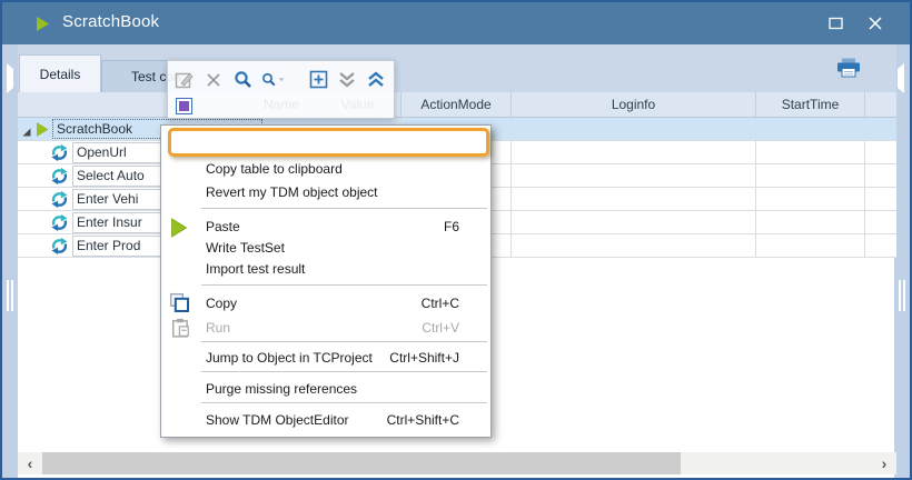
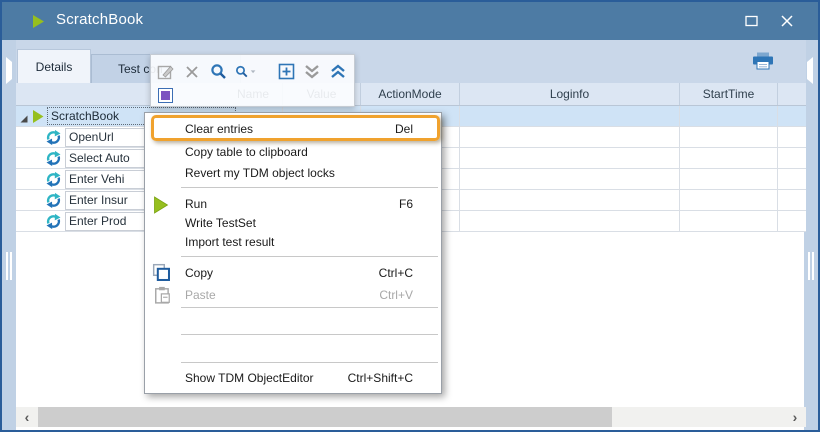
  ScratchBook
  Details
  Test c
  ActionMode
  Loginfo
  StartTime
  ScratchBook
  OpenUrl
  Select Auto
  Enter Vehi
  Enter Insur
  Enter Prod
+ Clear entries
+ Del
  Copy table to clipboard
- Revert my TDM object object
+ Revert my TDM object locks
- Paste
+ Run
  F6
  Write TestSet
  Import test result
  Copy
  Ctrl+C
- Run
+ Paste
  Ctrl+V
- Jump to Object in TCProject
- Ctrl+Shift+J
- Purge missing references
  Show TDM ObjectEditor
  Ctrl+Shift+C
  ‹
  ›
